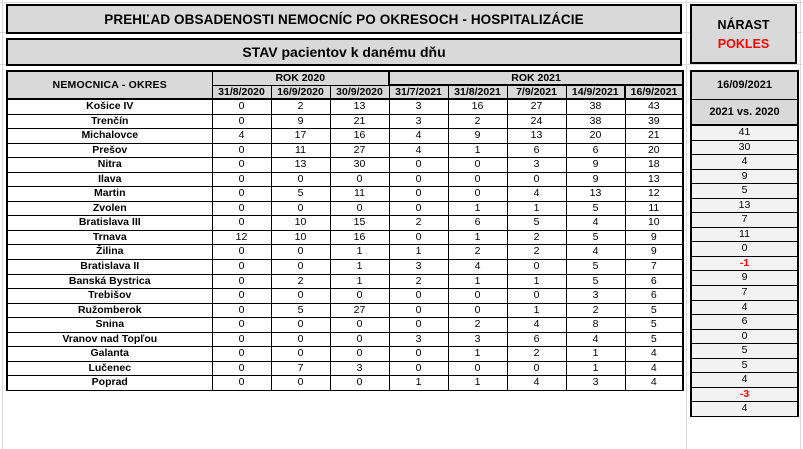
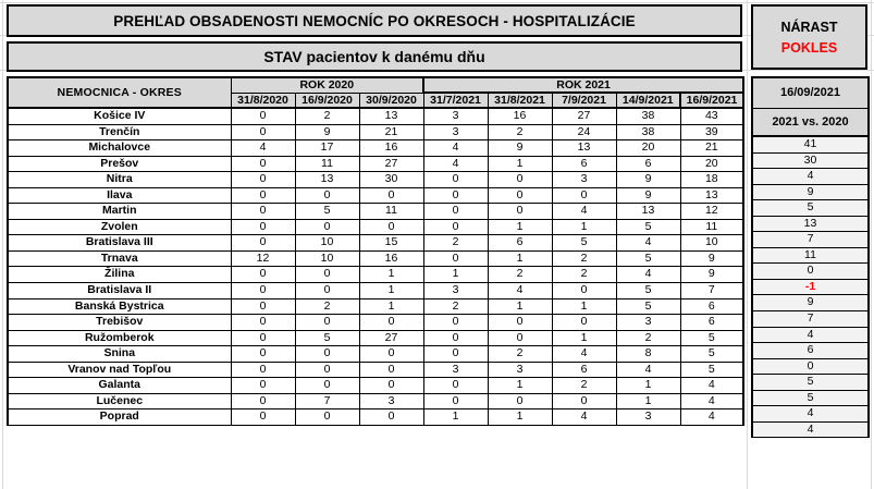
  PREHĽAD OBSADENOSTI NEMOCNÍC PO OKRESOCH - HOSPITALIZÁCIE
  STAV pacientov k danému dňu
  NEMOCNICA - OKRES	ROK 2020	ROK 2021
  31/8/2020	16/9/2020	30/9/2020	31/7/2021	31/8/2021	7/9/2021	14/9/2021	16/9/2021
  Košice IV	0	2	13	3	16	27	38	43
  Trenčín	0	9	21	3	2	24	38	39
  Michalovce	4	17	16	4	9	13	20	21
  Prešov	0	11	27	4	1	6	6	20
  Nitra	0	13	30	0	0	3	9	18
  Ilava	0	0	0	0	0	0	9	13
  Martin	0	5	11	0	0	4	13	12
  Zvolen	0	0	0	0	1	1	5	11
  Bratislava III	0	10	15	2	6	5	4	10
  Trnava	12	10	16	0	1	2	5	9
  Žilina	0	0	1	1	2	2	4	9
  Bratislava II	0	0	1	3	4	0	5	7
  Banská Bystrica	0	2	1	2	1	1	5	6
  Trebišov	0	0	0	0	0	0	3	6
  Ružomberok	0	5	27	0	0	1	2	5
  Snina	0	0	0	0	2	4	8	5
  Vranov nad Topľou	0	0	0	3	3	6	4	5
  Galanta	0	0	0	0	1	2	1	4
  Lučenec	0	7	3	0	0	0	1	4
  Poprad	0	0	0	1	1	4	3	4
  NÁRAST
  POKLES
  16/09/2021
  2021 vs. 2020
  41
  30
  4
  9
  5
  13
  7
  11
  0
  -1
  9
  7
  4
  6
  0
  5
  5
  4
- -3
  4
